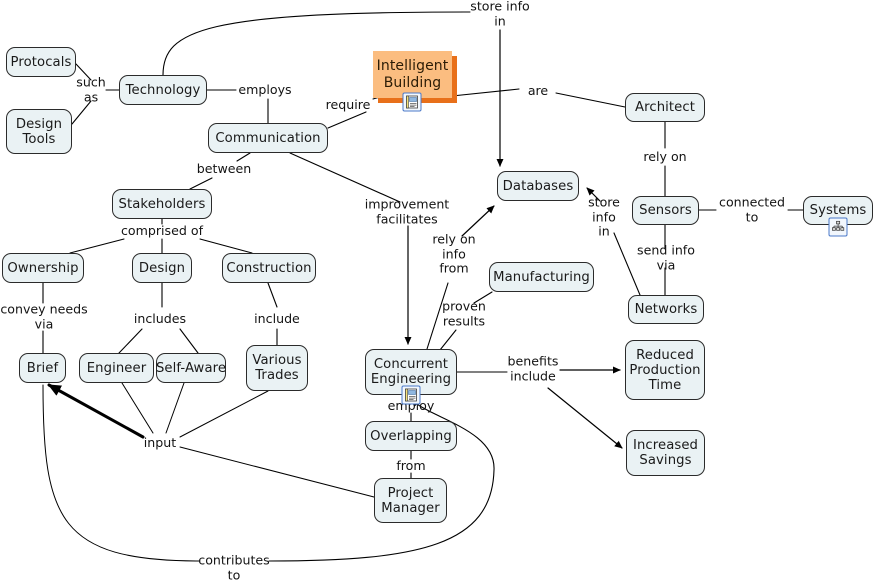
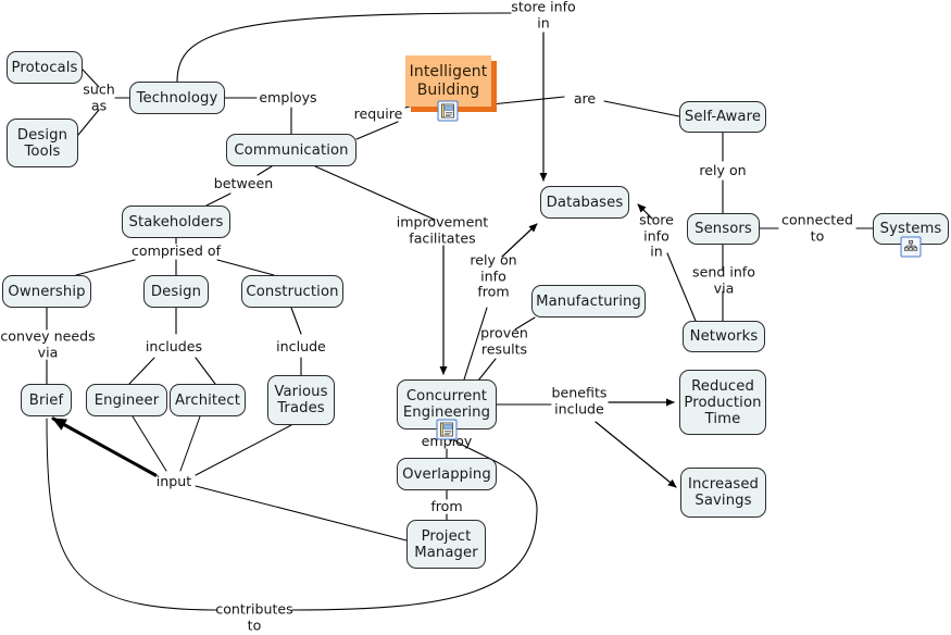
  Protocals
  Design
  Tools
  Technology
  Communication
  Stakeholders
  Ownership
  Design
  Construction
  Brief
  Engineer
- Self-Aware
+ Architect
  Various
  Trades
  Intelligent
  Building
  Databases
  Manufacturing
  Concurrent
  Engineering
  Overlapping
  Project
  Manager
- Architect
+ Self-Aware
  Sensors
  Networks
  Systems
  Reduced
  Production
  Time
  Increased
  Savings
  such
  as
  employs
  between
  comprised of
  convey needs
  via
  includes
  include
  input
  require
  store info
  in
  are
  improvement
  facilitates
  rely on
  info
  from
  proven
  results
  employ
  from
  benefits
  include
  contributes
  to
  rely on
  store
  info
  in
  connected
  to
  send info
  via
